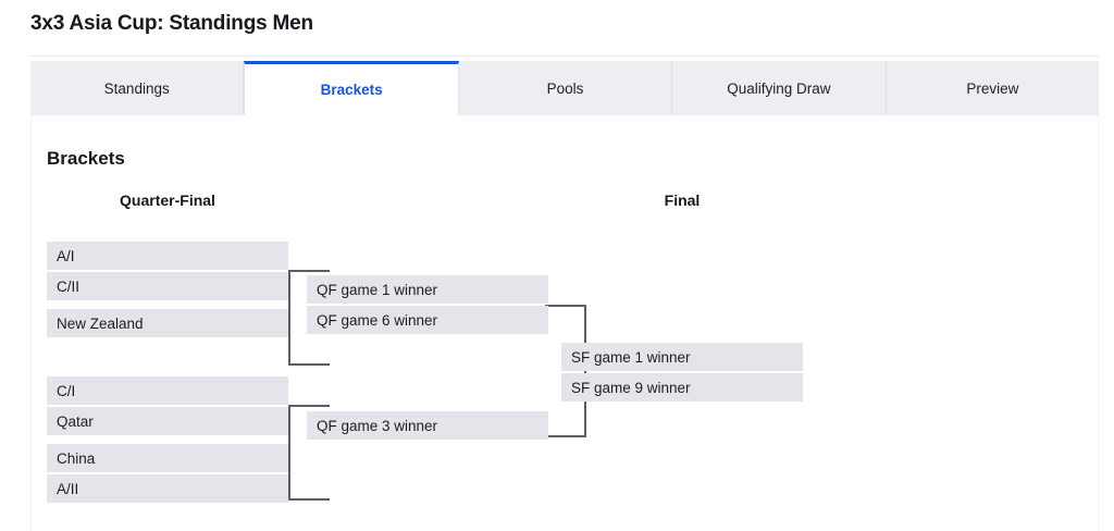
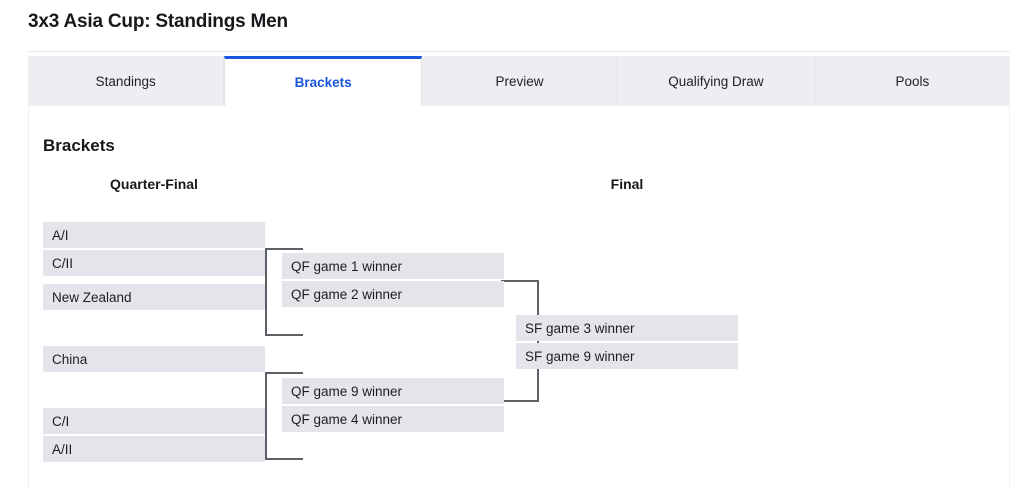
  3x3 Asia Cup: Standings Men
  Standings
  Brackets
- Pools
+ Preview
  Qualifying Draw
- Preview
+ Pools
  Brackets
  Quarter-Final
  Final
  A/I
  C/II
  New Zealand
- C/I
+ China
- Qatar
- China
+ C/I
  A/II
  QF game 1 winner
- QF game 6 winner
+ QF game 2 winner
- QF game 3 winner
+ QF game 9 winner
+ QF game 4 winner
- SF game 1 winner
+ SF game 3 winner
  SF game 9 winner
